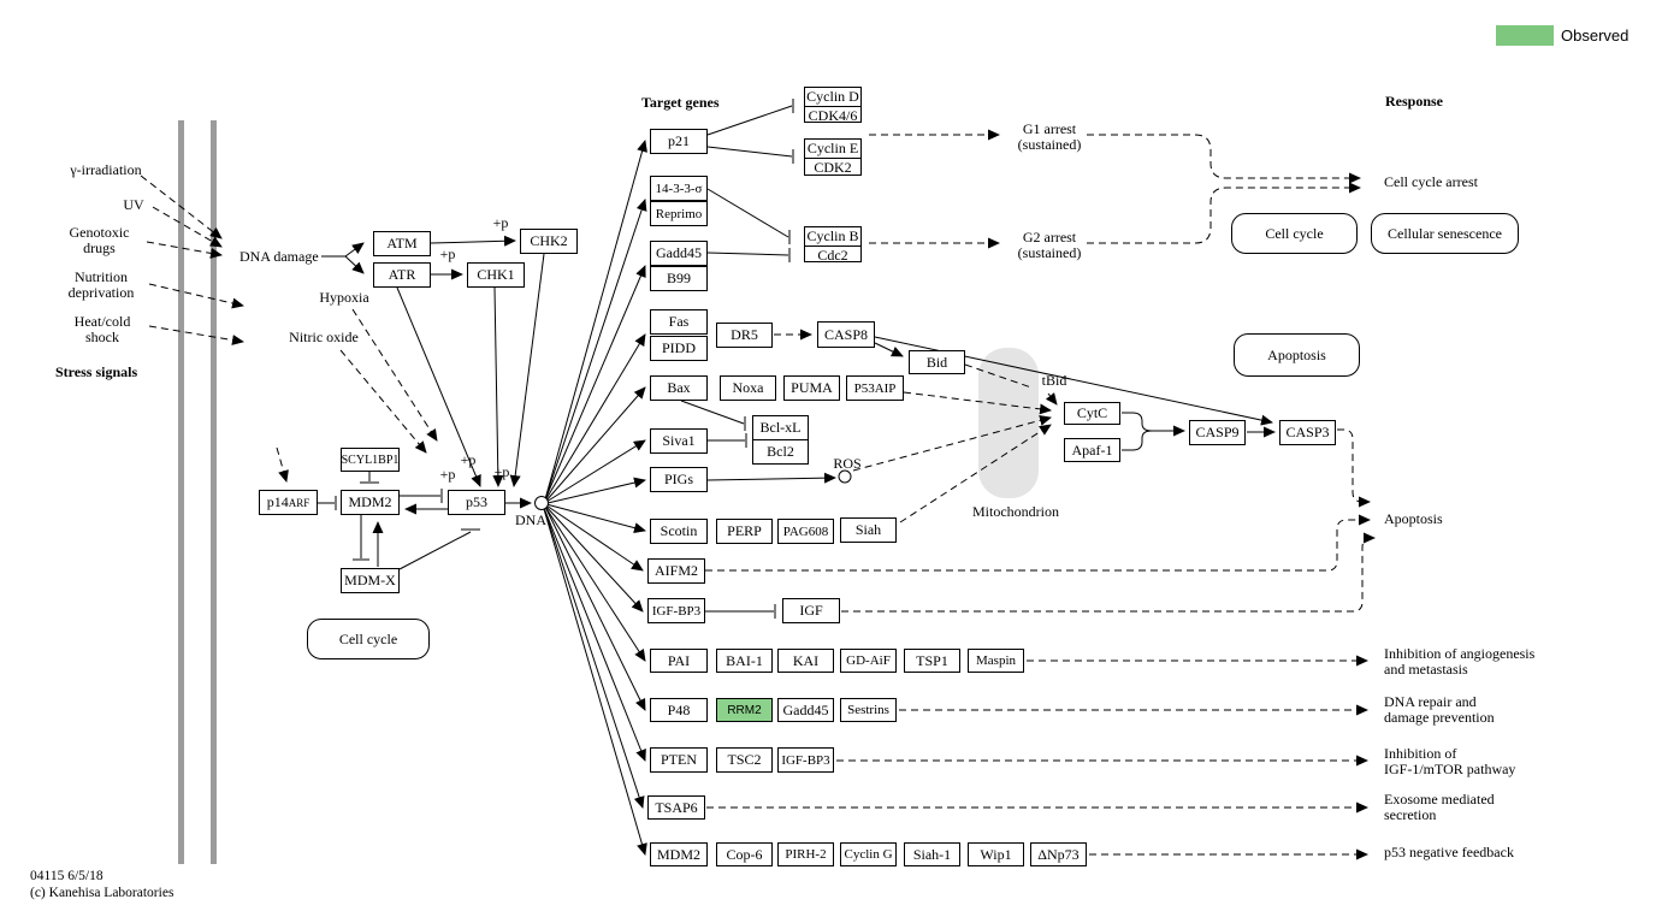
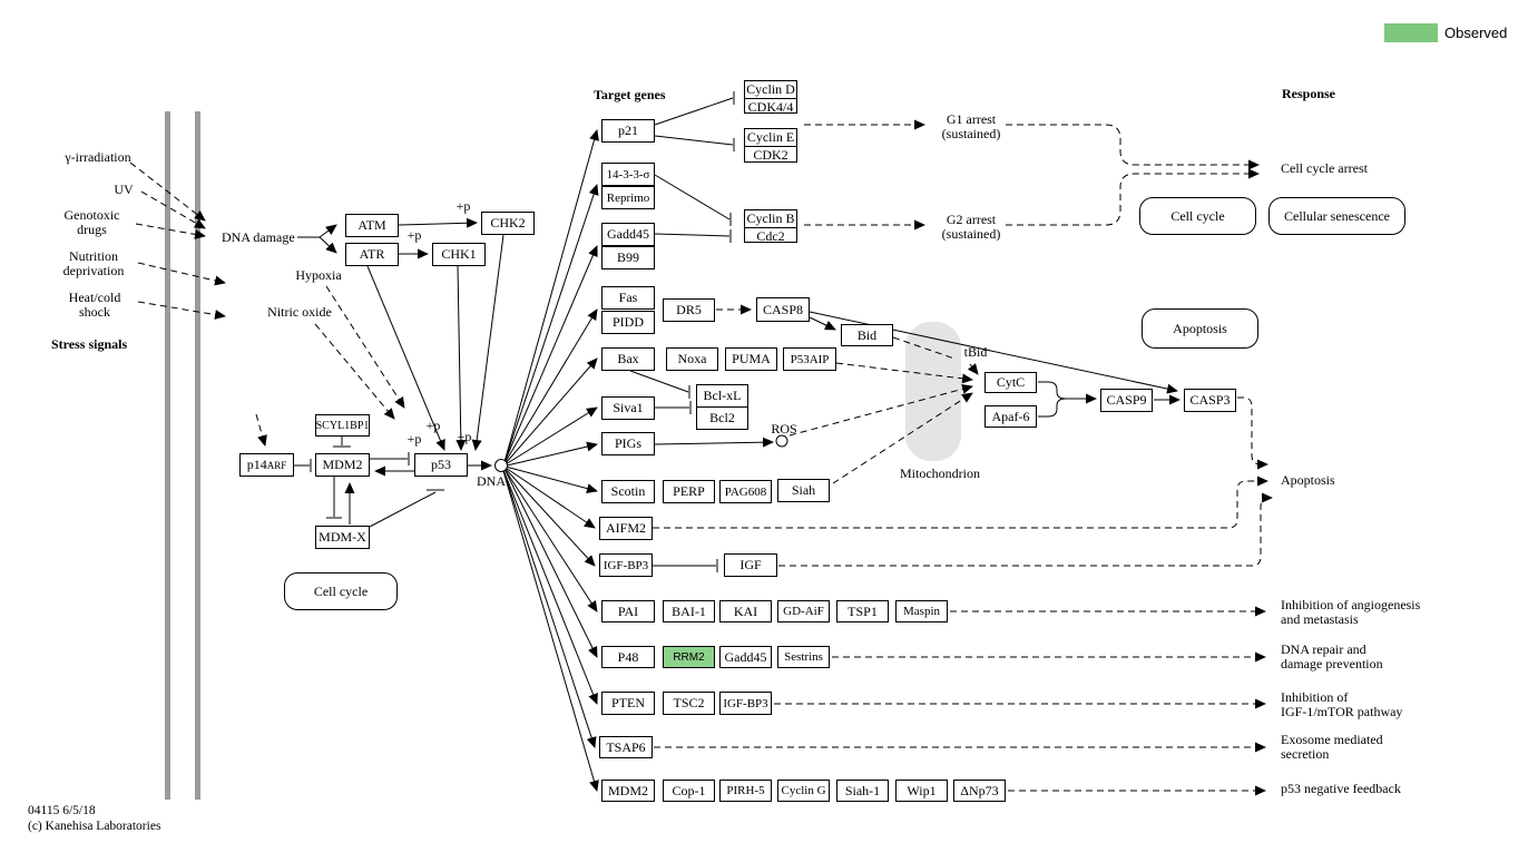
  Observed
  04115 6/5/18
  (c) Kanehisa Laboratories
  Stress signals
  Target genes
  Response
  γ-irradiation
  UV
  Genotoxic
  drugs
  Nutrition
  deprivation
  Heat/cold
  shock
  DNA damage
  Hypoxia
  Nitric oxide
  DNA
  tBid
  ROS
  Mitochondrion
  G1 arrest
  (sustained)
  G2 arrest
  (sustained)
  +p
  +p
  +p
  +p
  +p
  ATM
  CHK2
  ATR
  CHK1
  SCYL1BP1
  p14
  ARF
  MDM2
  p53
  MDM-X
  p21
  14-3-3-σ
  Reprimo
  Gadd45
  B99
  Fas
  PIDD
  Bax
  Siva1
  PIGs
  Scotin
  AIFM2
  IGF-BP3
  PAI
  P48
  PTEN
  TSAP6
  MDM2
  Cyclin D
- CDK4/6
+ CDK4/4
  Cyclin E
  CDK2
  Cyclin B
  Cdc2
  DR5
  CASP8
  Bid
  Noxa
  PUMA
  P53AIP
  Bcl-xL
  Bcl2
  PERP
  PAG608
  Siah
  IGF
  CytC
- Apaf-1
+ Apaf-6
  CASP9
  CASP3
  BAI-1
  KAI
  GD-AiF
  TSP1
  Maspin
  RRM2
  Gadd45
  Sestrins
  TSC2
  IGF-BP3
- Cop-6
+ Cop-1
- PIRH-2
+ PIRH-5
  Cyclin G
  Siah-1
  Wip1
  ΔNp73
  Cell cycle
  Cell cycle
  Cellular senescence
  Apoptosis
  Cell cycle arrest
  Apoptosis
  Inhibition of angiogenesis
  and metastasis
  DNA repair and
  damage prevention
  Inhibition of
  IGF-1/mTOR pathway
  Exosome mediated
  secretion
  p53 negative feedback
